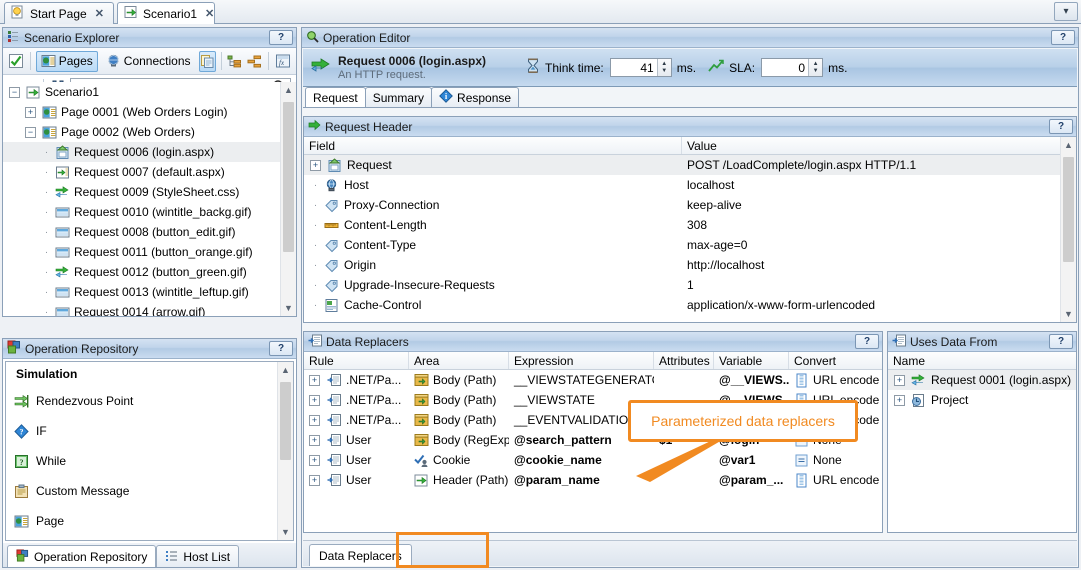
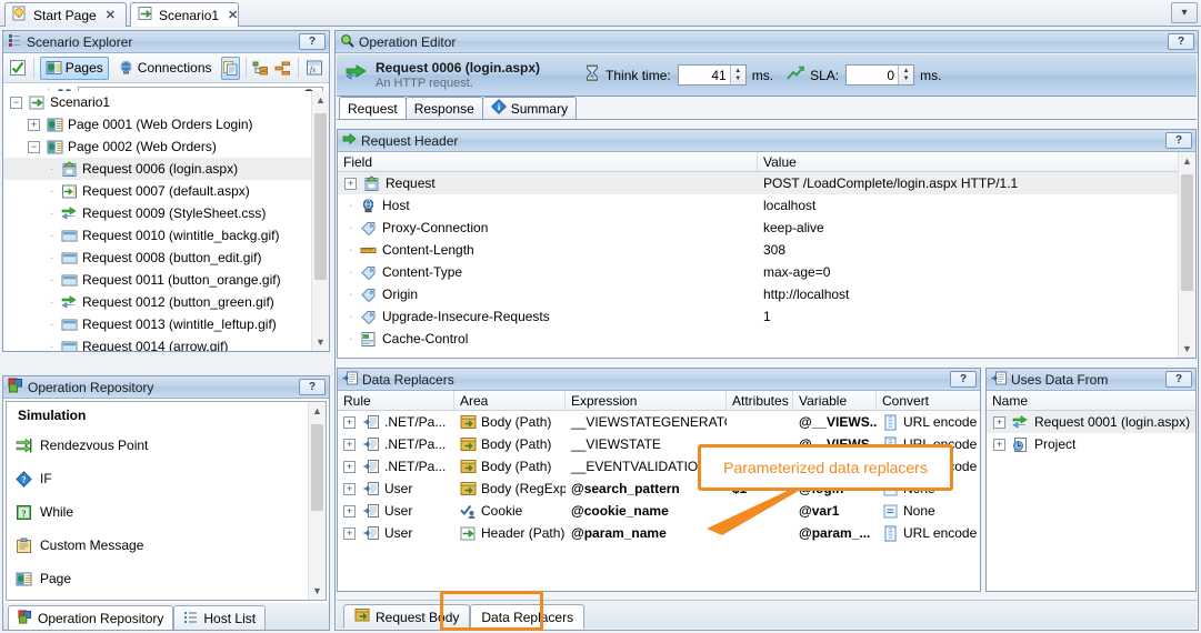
  Start Page
  ✕
  Scenario1
  ✕
  ▾
  Scenario Explorer
  ?
  Pages
  Connections
  fx
  −
  Scenario1
  +
  Page 0001 (Web Orders Login)
  −
  Page 0002 (Web Orders)
  ·
  Request 0006 (login.aspx)
  ·
  Request 0007 (default.aspx)
  ·
  Request 0009 (StyleSheet.css)
  ·
  Request 0010 (wintitle_backg.gif)
  ·
  Request 0008 (button_edit.gif)
  ·
  Request 0011 (button_orange.gif)
  ·
  Request 0012 (button_green.gif)
  ·
  Request 0013 (wintitle_leftup.gif)
  ·
  Request 0014 (arrow.gif)
  ▲
  ▼
  Operation Repository
  ?
  Simulation
  Rendezvous Point
  ?
  IF
  ?
  While
  Custom Message
  Page
  ▲
  ▼
  Operation Repository
  Host List
  Operation Editor
  ?
  Request 0006 (login.aspx)
  An HTTP request.
  Think time:
  41
  ms.
  SLA:
  0
  ms.
  Request
- Summary
+ Response
  i
- Response
+ Summary
+ Request Body
  Data Replacers
  Request Header
  ?
  Field
  Value
  +
  Request
  POST /LoadComplete/login.aspx HTTP/1.1
  ·
  Host
  localhost
  ·
  Proxy-Connection
  keep-alive
  ·
  Content-Length
  308
  ·
  Content-Type
  max-age=0
  ·
  Origin
  http://localhost
  ·
  Upgrade-Insecure-Requests
  1
  ·
  Cache-Control
- application/x-www-form-urlencoded
  ▲
  ▼
  Data Replacers
  ?
  Rule
  Area
  Expression
  Attributes
  Variable
  Convert
  +
  .NET/Pa...
  Body (Path)
  __VIEWSTATEGENERAT
  @__VIEWS..
  URL encode
  +
  .NET/Pa...
  Body (Path)
  __VIEWSTATE
  +
  .NET/Pa...
  Body (Path)
  __EVENTVALIDATIO
  +
  User
  Body (RegExp
  @search_pattern
  +
  User
  Cookie
  @cookie_name
  @var1
  None
  +
  User
  Header (Path)
  @param_name
  @param_...
  URL encode
  Uses Data From
  ?
  Name
  +
  Request 0001 (login.aspx)
  +
  Project
  Parameterized data replacers
